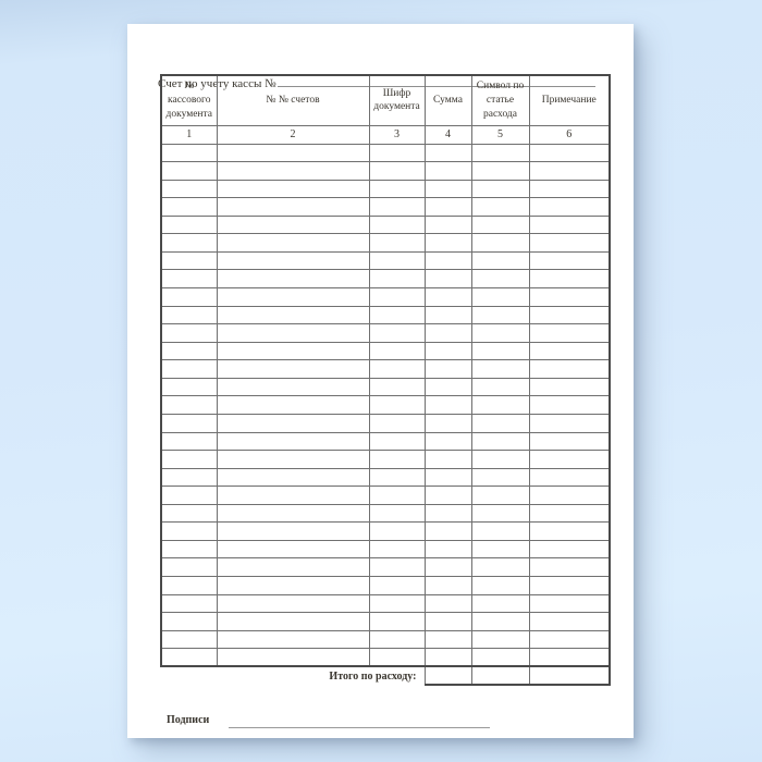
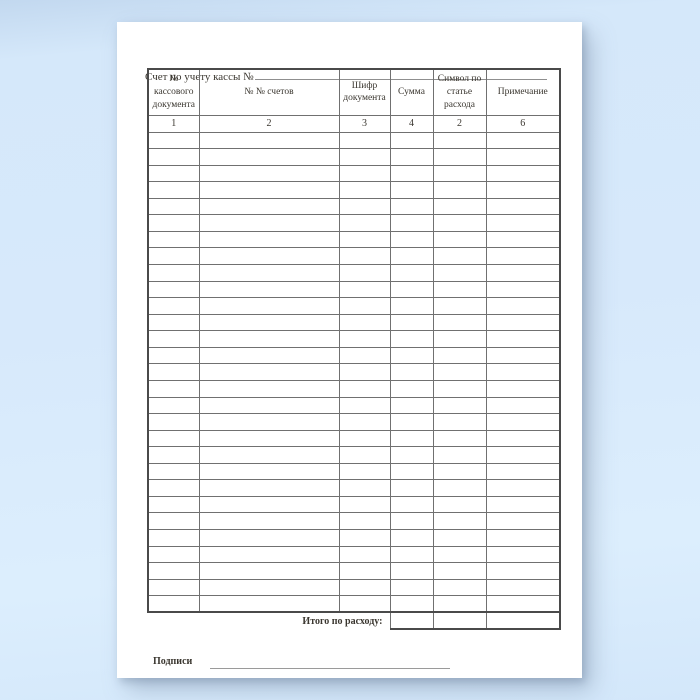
  Счет по учету кассы №
  № кассового документа	№ № счетов	Шифр документа	Сумма	Символ по статье расхода	Примечание
- 1	2	3	4	5	6
+ 1	2	3	4	2	6
  Итого по расходу:
  Подписи
